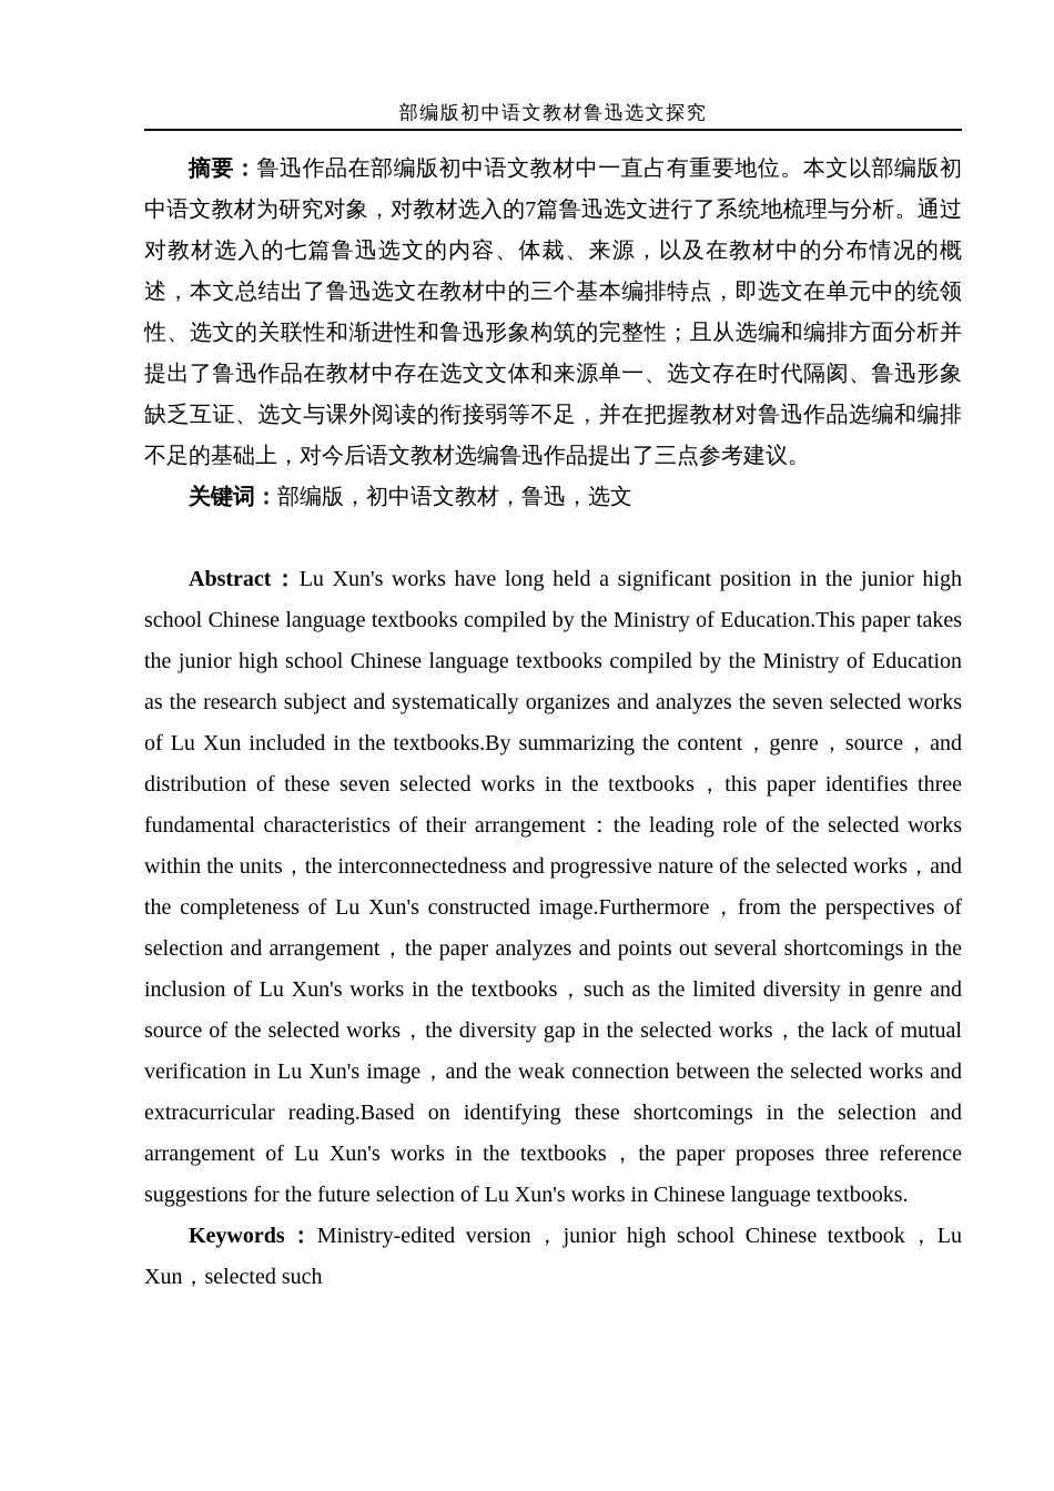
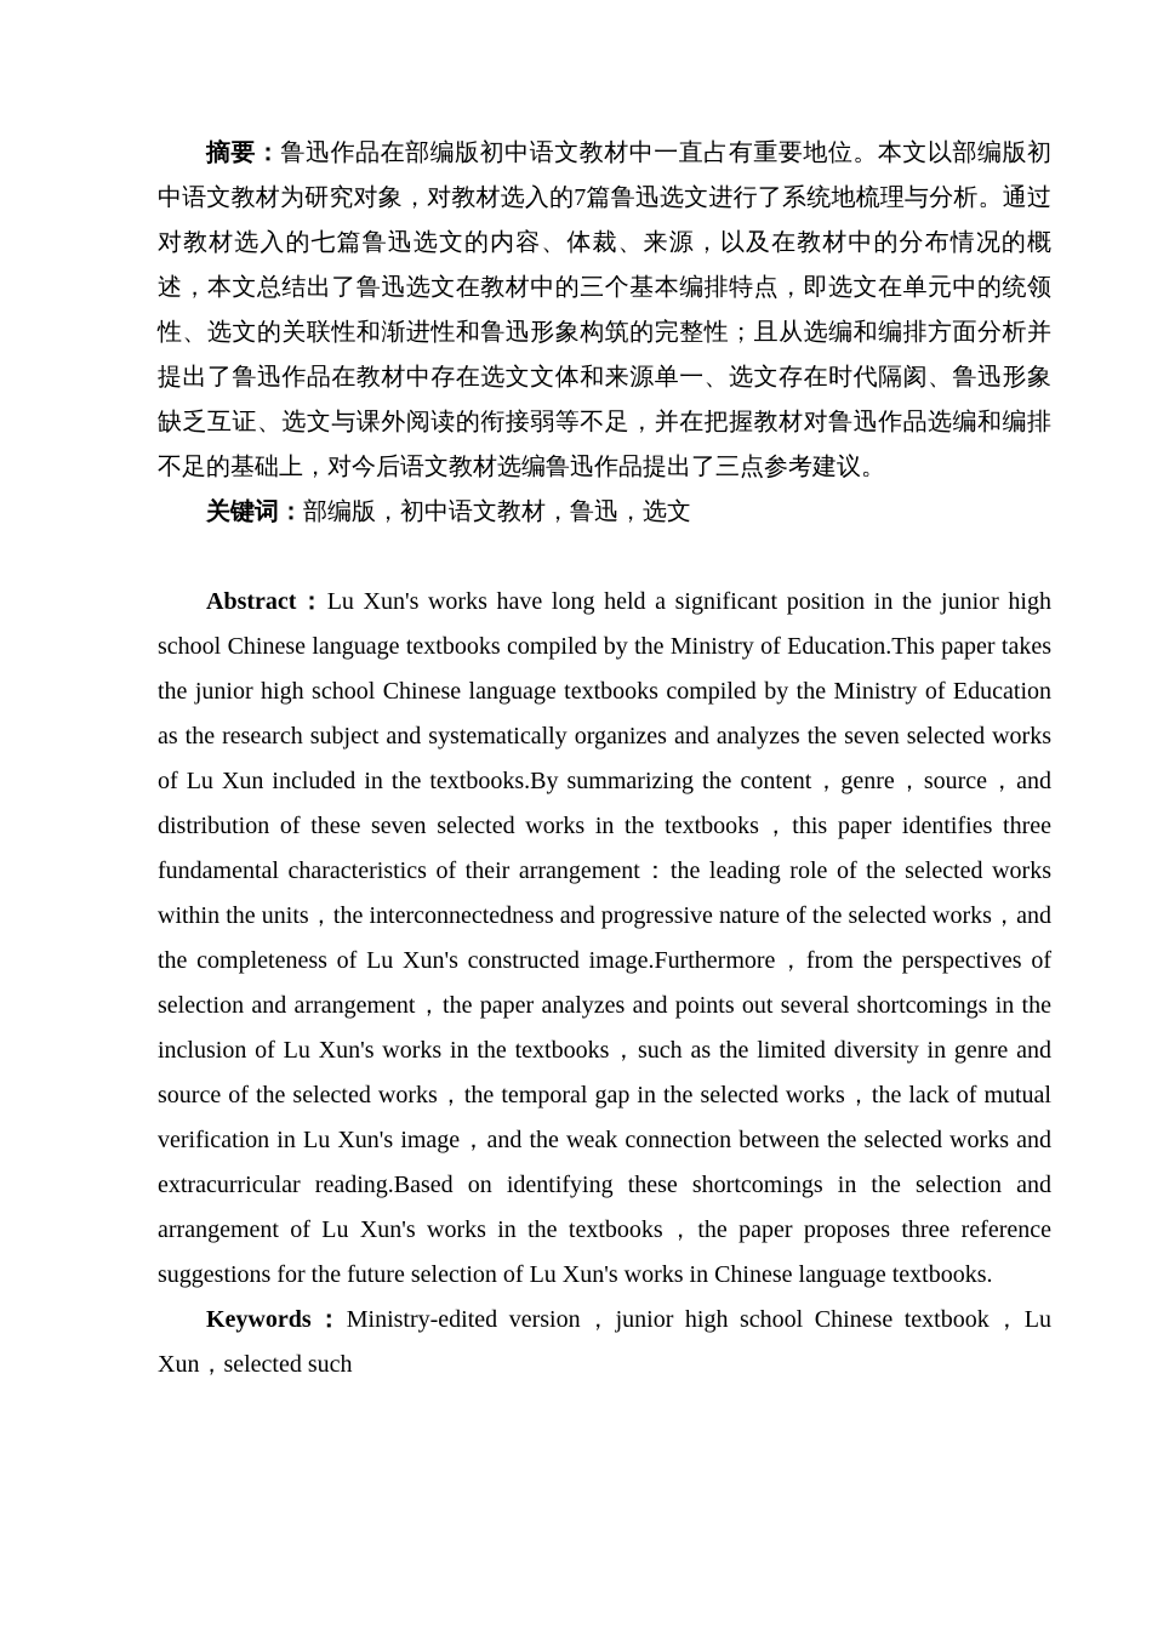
- 部编版初中语文教材鲁迅选文探究
  摘要：鲁迅作品在部编版初中语文教材中一直占有重要地位。本文以部编版初中语文教材为研究对象，对教材选入的7篇鲁迅选文进行了系统地梳理与分析。通过对教材选入的七篇鲁迅选文的内容、体裁、来源，以及在教材中的分布情况的概述，本文总结出了鲁迅选文在教材中的三个基本编排特点，即选文在单元中的统领性、选文的关联性和渐进性和鲁迅形象构筑的完整性；且从选编和编排方面分析并提出了鲁迅作品在教材中存在选文文体和来源单一、选文存在时代隔阂、鲁迅形象缺乏互证、选文与课外阅读的衔接弱等不足，并在把握教材对鲁迅作品选编和编排不足的基础上，对今后语文教材选编鲁迅作品提出了三点参考建议。
  关键词：部编版，初中语文教材，鲁迅，选文
- Abstract：Lu Xun's works have long held a significant position in the junior high school Chinese language textbooks compiled by the Ministry of Education.This paper takes the junior high school Chinese language textbooks compiled by the Ministry of Education as the research subject and systematically organizes and analyzes the seven selected works of Lu Xun included in the textbooks.By summarizing the content，genre，source，and distribution of these seven selected works in the textbooks，this paper identifies three fundamental characteristics of their arrangement：the leading role of the selected works within the units，the interconnectedness and progressive nature of the selected works，and the completeness of Lu Xun's constructed image.Furthermore，from the perspectives of selection and arrangement，the paper analyzes and points out several shortcomings in the inclusion of Lu Xun's works in the textbooks，such as the limited diversity in genre and source of the selected works，the diversity gap in the selected works，the lack of mutual verification in Lu Xun's image，and the weak connection between the selected works and extracurricular reading.Based on identifying these shortcomings in the selection and arrangement of Lu Xun's works in the textbooks，the paper proposes three reference suggestions for the future selection of Lu Xun's works in Chinese language textbooks.
+ Abstract：Lu Xun's works have long held a significant position in the junior high school Chinese language textbooks compiled by the Ministry of Education.This paper takes the junior high school Chinese language textbooks compiled by the Ministry of Education as the research subject and systematically organizes and analyzes the seven selected works of Lu Xun included in the textbooks.By summarizing the content，genre，source，and distribution of these seven selected works in the textbooks，this paper identifies three fundamental characteristics of their arrangement：the leading role of the selected works within the units，the interconnectedness and progressive nature of the selected works，and the completeness of Lu Xun's constructed image.Furthermore，from the perspectives of selection and arrangement，the paper analyzes and points out several shortcomings in the inclusion of Lu Xun's works in the textbooks，such as the limited diversity in genre and source of the selected works，the temporal gap in the selected works，the lack of mutual verification in Lu Xun's image，and the weak connection between the selected works and extracurricular reading.Based on identifying these shortcomings in the selection and arrangement of Lu Xun's works in the textbooks，the paper proposes three reference suggestions for the future selection of Lu Xun's works in Chinese language textbooks.
  Keywords：Ministry-edited version，junior high school Chinese textbook，Lu Xun，selected such
